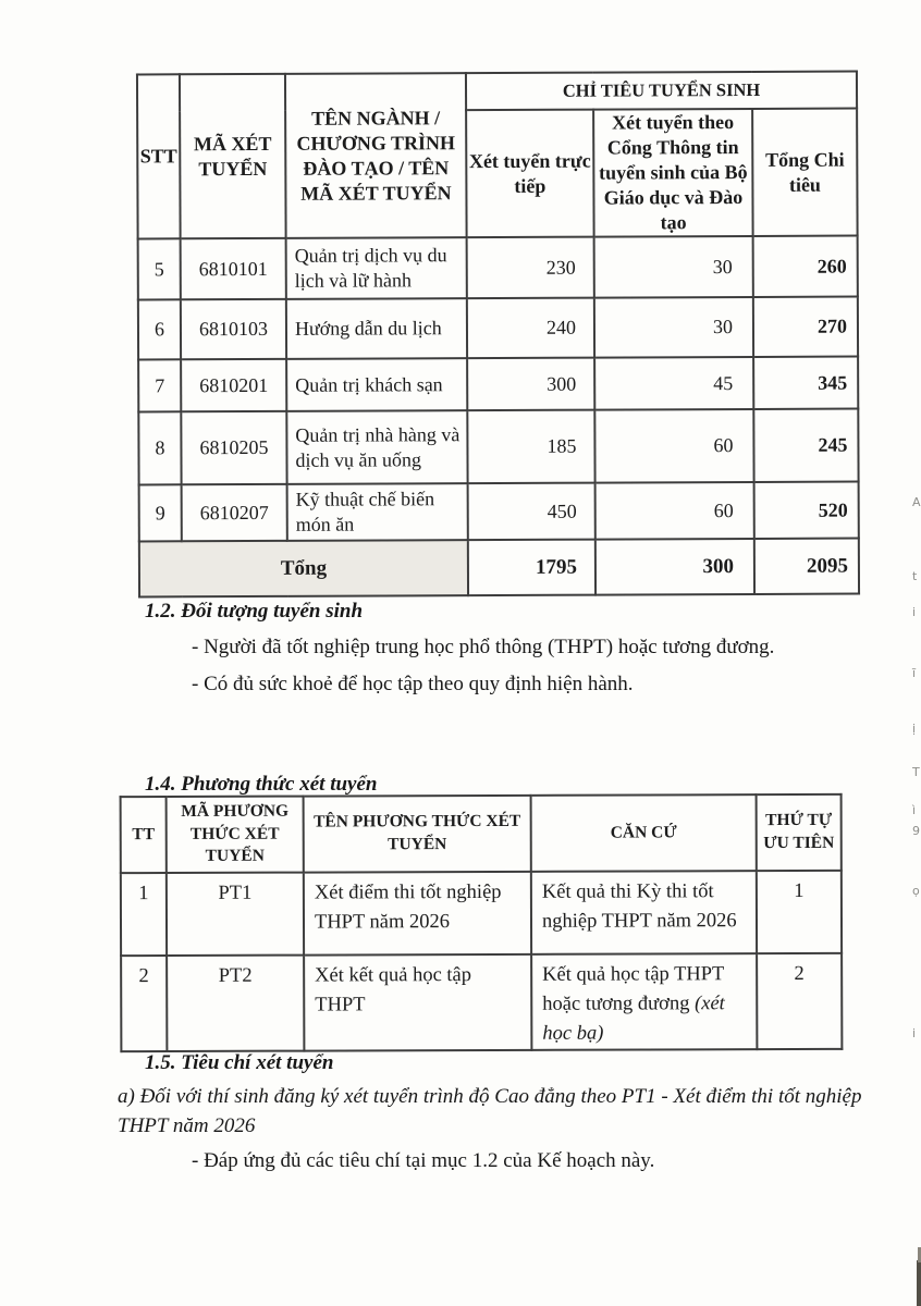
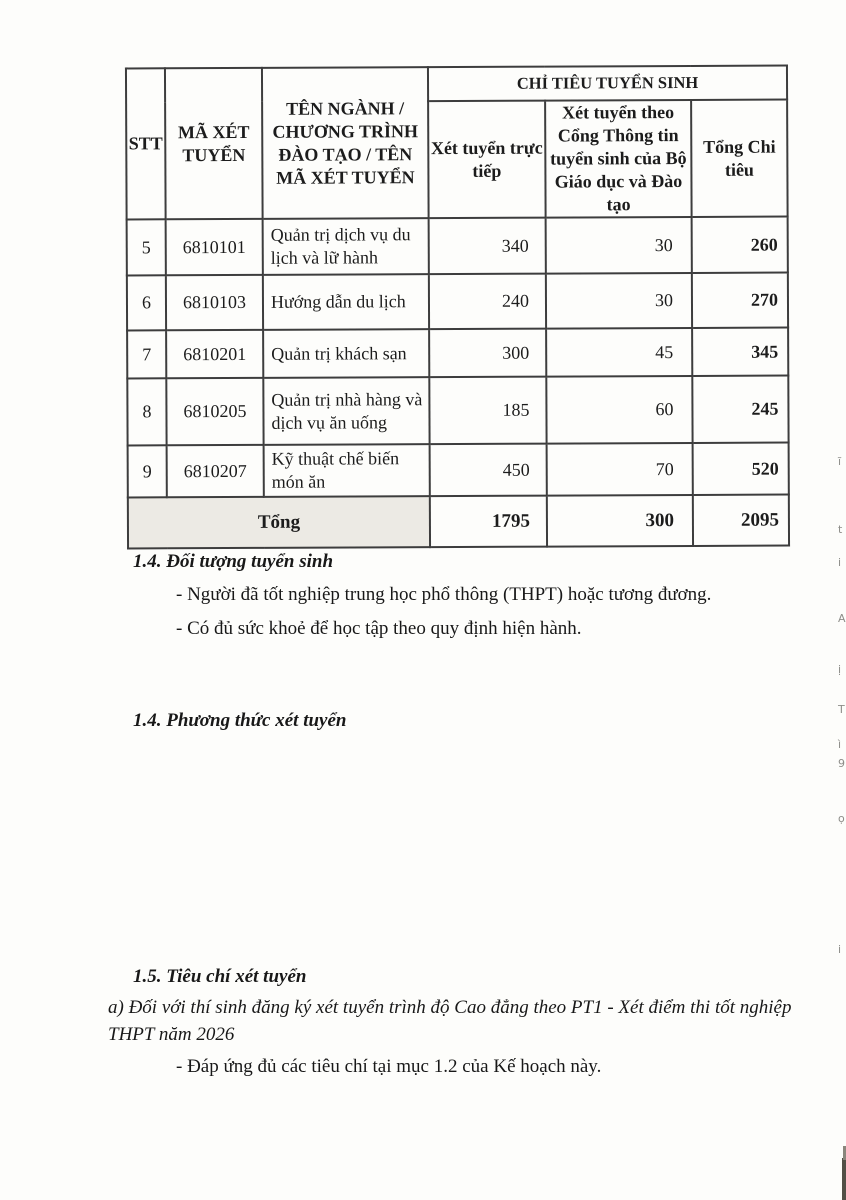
  STT	MÃ XÉT TUYỂN	TÊN NGÀNH / CHƯƠNG TRÌNH ĐÀO TẠO / TÊN MÃ XÉT TUYỂN	CHỈ TIÊU TUYỂN SINH
  Xét tuyển trực tiếp	Xét tuyển theo Cổng Thông tin tuyển sinh của Bộ Giáo dục và Đào tạo	Tổng Chi tiêu
- 5	6810101	Quản trị dịch vụ du lịch và lữ hành	230	30	260
+ 5	6810101	Quản trị dịch vụ du lịch và lữ hành	340	30	260
  6	6810103	Hướng dẫn du lịch	240	30	270
  7	6810201	Quản trị khách sạn	300	45	345
  8	6810205	Quản trị nhà hàng và dịch vụ ăn uống	185	60	245
- 9	6810207	Kỹ thuật chế biến món ăn	450	60	520
+ 9	6810207	Kỹ thuật chế biến món ăn	450	70	520
  Tổng	1795	300	2095
- 1.2. Đối tượng tuyển sinh
+ 1.4. Đối tượng tuyển sinh
  - Người đã tốt nghiệp trung học phổ thông (THPT) hoặc tương đương.
  - Có đủ sức khoẻ để học tập theo quy định hiện hành.
  1.4. Phương thức xét tuyển
- TT	MÃ PHƯƠNG THỨC XÉT TUYỂN	TÊN PHƯƠNG THỨC XÉT TUYỂN	CĂN CỨ	THỨ TỰ ƯU TIÊN
- 1	PT1	Xét điểm thi tốt nghiệp THPT năm 2026	Kết quả thi Kỳ thi tốt nghiệp THPT năm 2026	1
- 2	PT2	Xét kết quả học tập THPT	Kết quả học tập THPT hoặc tương đương (xét học bạ)	2
  1.5. Tiêu chí xét tuyển
  a) Đối với thí sinh đăng ký xét tuyển trình độ Cao đẳng theo PT1 - Xét điểm thi tốt nghiệp THPT năm 2026
  - Đáp ứng đủ các tiêu chí tại mục 1.2 của Kế hoạch này.
- A
+ ĩ
  t
  i
- ĩ
+ A
  ị
  T
  ì
  9
  ọ
  i
